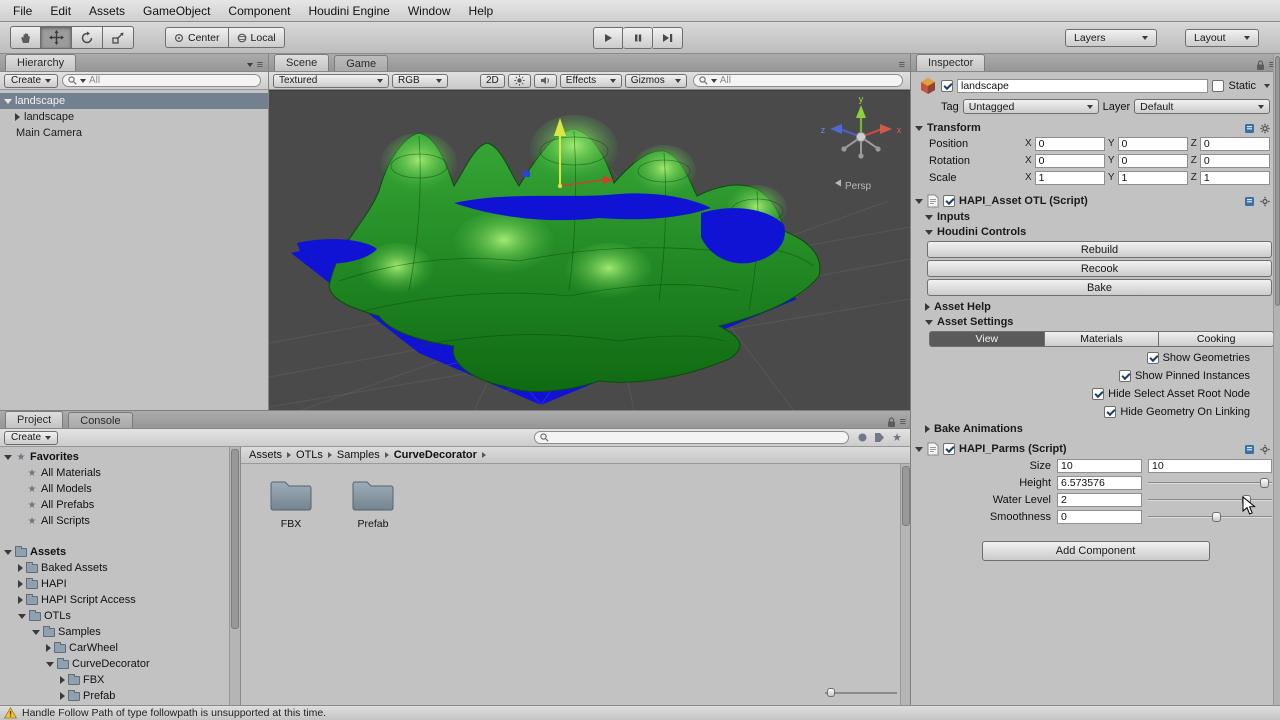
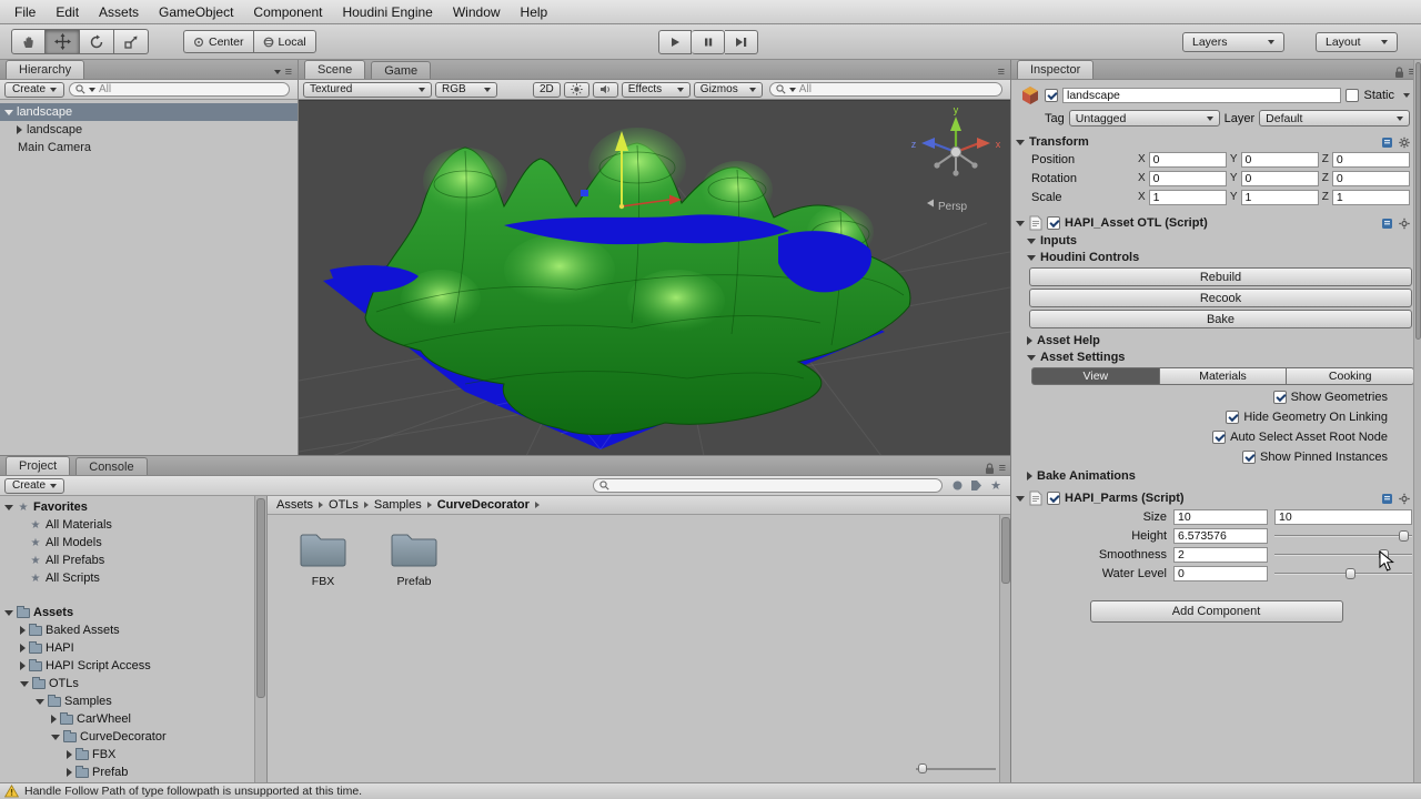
  File
  Edit
  Assets
  GameObject
  Component
  Houdini Engine
  Window
  Help
  Center
  Local
  Layers
  Layout
  Hierarchy
  ≡
  Create
  All
  landscape
  landscape
  Main Camera
  Scene
  Game
  ≡
  Textured
  RGB
  2D
  Effects
  Gizmos
  All
  y
  x
  z
  Persp
  Project
  Console
  ≡
  Create
  ★
  ★
  Favorites
  ★
  All Materials
  ★
  All Models
  ★
  All Prefabs
  ★
  All Scripts
  Assets
  Baked Assets
  HAPI
  HAPI Script Access
  OTLs
  Samples
  CarWheel
  CurveDecorator
  FBX
  Prefab
  Assets
  OTLs
  Samples
  CurveDecorator
  FBX
  Prefab
  Inspector
  ≡
  landscape
  Static
  Tag
  Untagged
  Layer
  Default
  Transform
  Position
  X
  0
  Y
  0
  Z
  0
  Rotation
  X
  0
  Y
  0
  Z
  0
  Scale
  X
  1
  Y
  1
  Z
  1
  HAPI_Asset OTL (Script)
  Inputs
  Houdini Controls
  Rebuild
  Recook
  Bake
  Asset Help
  Asset Settings
  View
  Materials
  Cooking
  Show Geometries
- Show Pinned Instances
+ Hide Geometry On Linking
- Hide Select Asset Root Node
+ Auto Select Asset Root Node
- Hide Geometry On Linking
+ Show Pinned Instances
  Bake Animations
  HAPI_Parms (Script)
  Size
  10
  10
  Height
  6.573576
- Water Level
+ Smoothness
  2
- Smoothness
+ Water Level
  0
  Add Component
  Handle Follow Path of type followpath is unsupported at this time.
